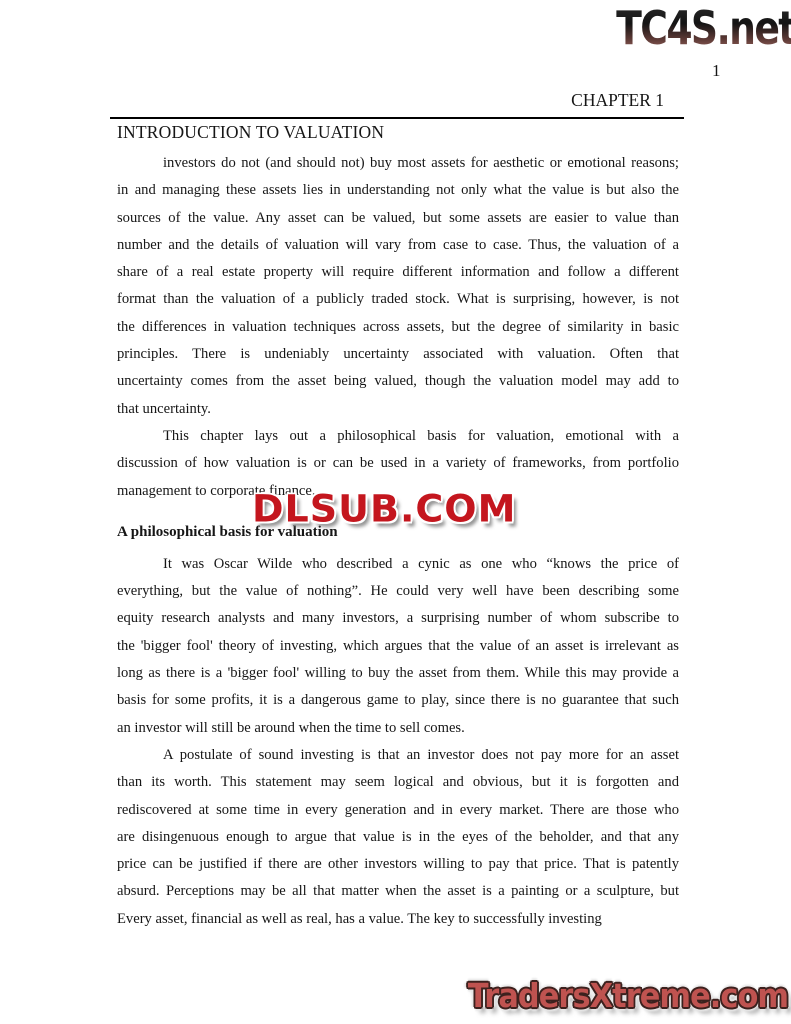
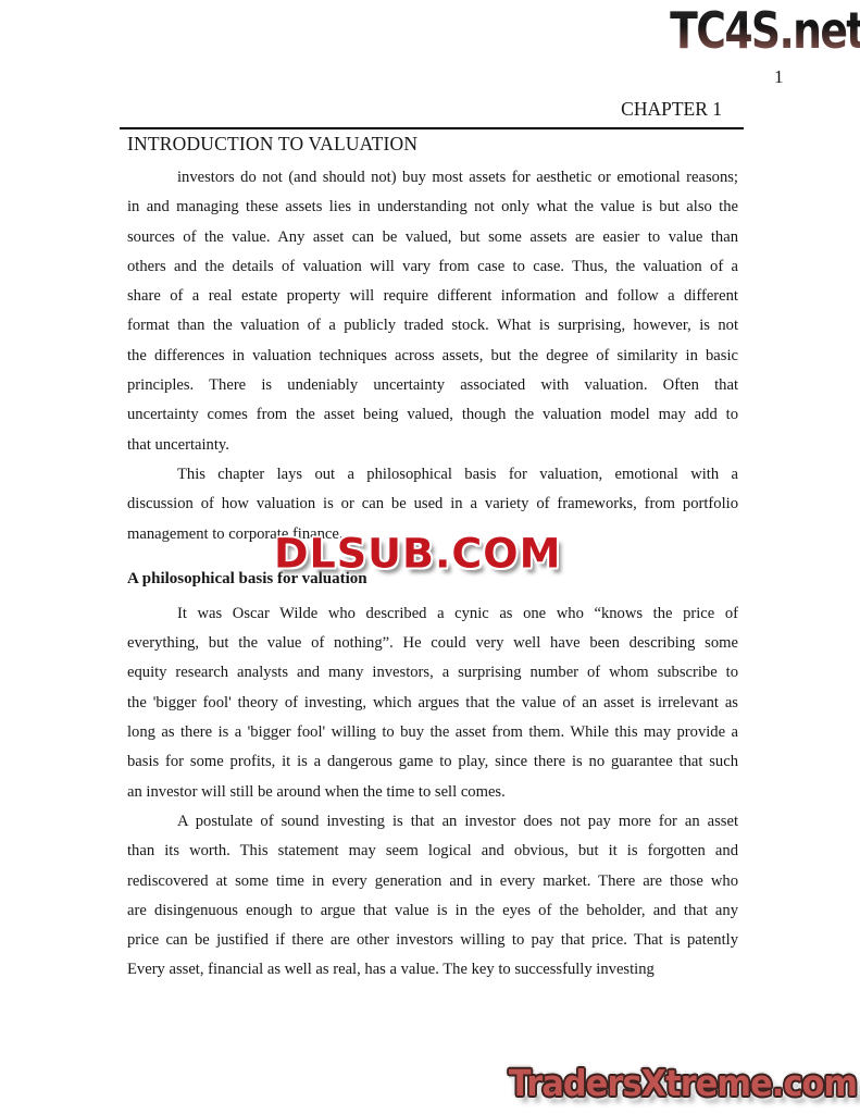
  TC4S.net
  1
  CHAPTER 1
  INTRODUCTION TO VALUATION
  investors do not (and should not) buy most assets for aesthetic or emotional reasons;
  in and managing these assets lies in understanding not only what the value is but also the
  sources of the value. Any asset can be valued, but some assets are easier to value than
- number and the details of valuation will vary from case to case. Thus, the valuation of a
+ others and the details of valuation will vary from case to case. Thus, the valuation of a
  share of a real estate property will require different information and follow a different
  format than the valuation of a publicly traded stock. What is surprising, however, is not
  the differences in valuation techniques across assets, but the degree of similarity in basic
  principles. There is undeniably uncertainty associated with valuation. Often that
  uncertainty comes from the asset being valued, though the valuation model may add to
  that uncertainty.
  This chapter lays out a philosophical basis for valuation, emotional with a
  discussion of how valuation is or can be used in a variety of frameworks, from portfolio
  management to corporate finance.
  A philosophical basis for valuation
  It was Oscar Wilde who described a cynic as one who “knows the price of
  everything, but the value of nothing”. He could very well have been describing some
  equity research analysts and many investors, a surprising number of whom subscribe to
  the 'bigger fool' theory of investing, which argues that the value of an asset is irrelevant as
  long as there is a 'bigger fool' willing to buy the asset from them. While this may provide a
  basis for some profits, it is a dangerous game to play, since there is no guarantee that such
  an investor will still be around when the time to sell comes.
  A postulate of sound investing is that an investor does not pay more for an asset
  than its worth. This statement may seem logical and obvious, but it is forgotten and
  rediscovered at some time in every generation and in every market. There are those who
  are disingenuous enough to argue that value is in the eyes of the beholder, and that any
  price can be justified if there are other investors willing to pay that price. That is patently
- absurd. Perceptions may be all that matter when the asset is a painting or a sculpture, but
  Every asset, financial as well as real, has a value. The key to successfully investing
  DLSUB.COM
  TradersXtreme.com
